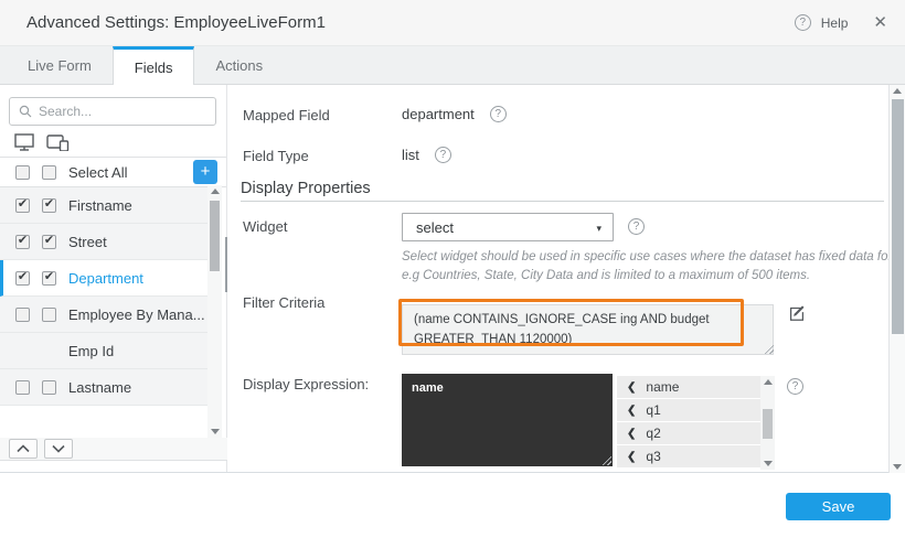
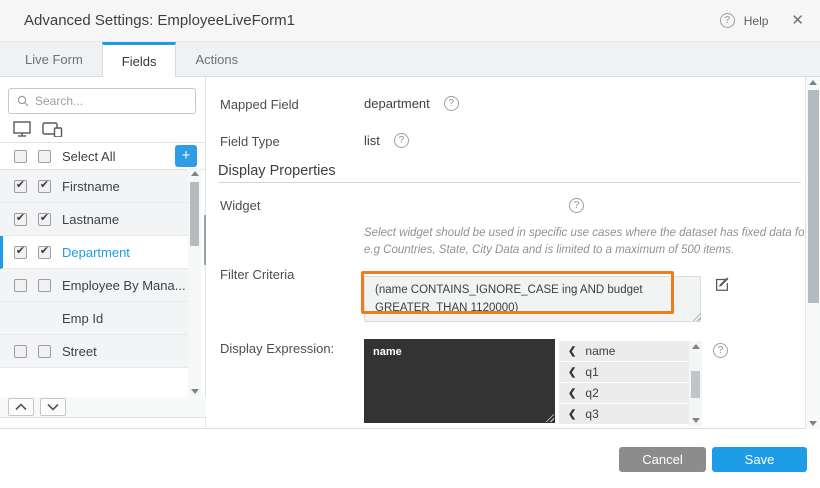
  Advanced Settings: EmployeeLiveForm1
  ?
  Help
  ✕
  Live Form
  Fields
  Actions
  Search...
  Select All
  +
  Firstname
- Street
+ Lastname
  Department
  Employee By Mana...
  Emp Id
- Lastname
+ Street
  Mapped Field
  department
  ?
  Field Type
  list
  ?
  Display Properties
  Widget
- select
- ▾
  ?
  Select widget should be used in specific use cases where the dataset has fixed data fo e.g Countries, State, City Data and is limited to a maximum of 500 items.
  Filter Criteria
  Display Expression:
  name
  ❮
  name
  ❮
  q1
  ❮
  q2
  ❮
  q3
  ?
+ Cancel
  Save
